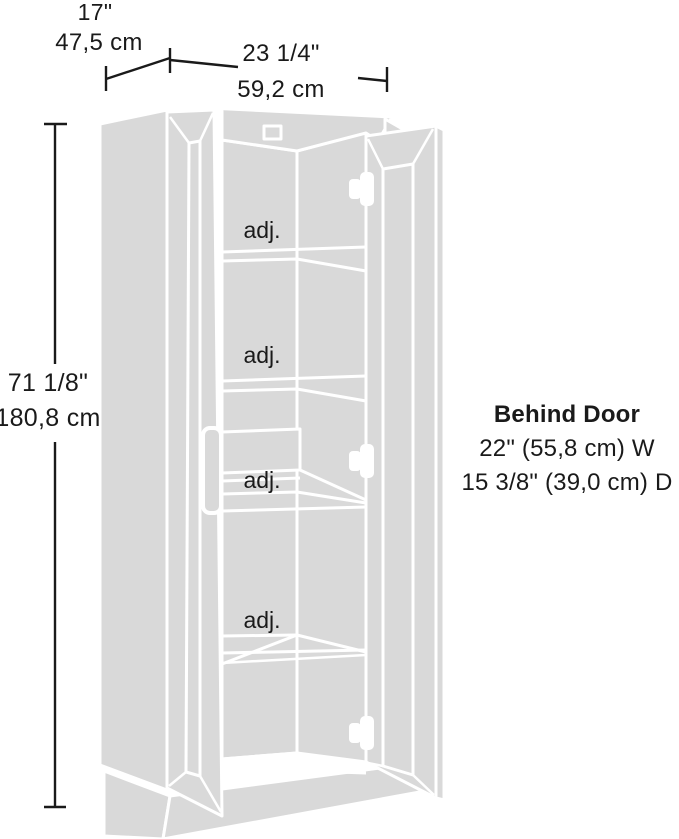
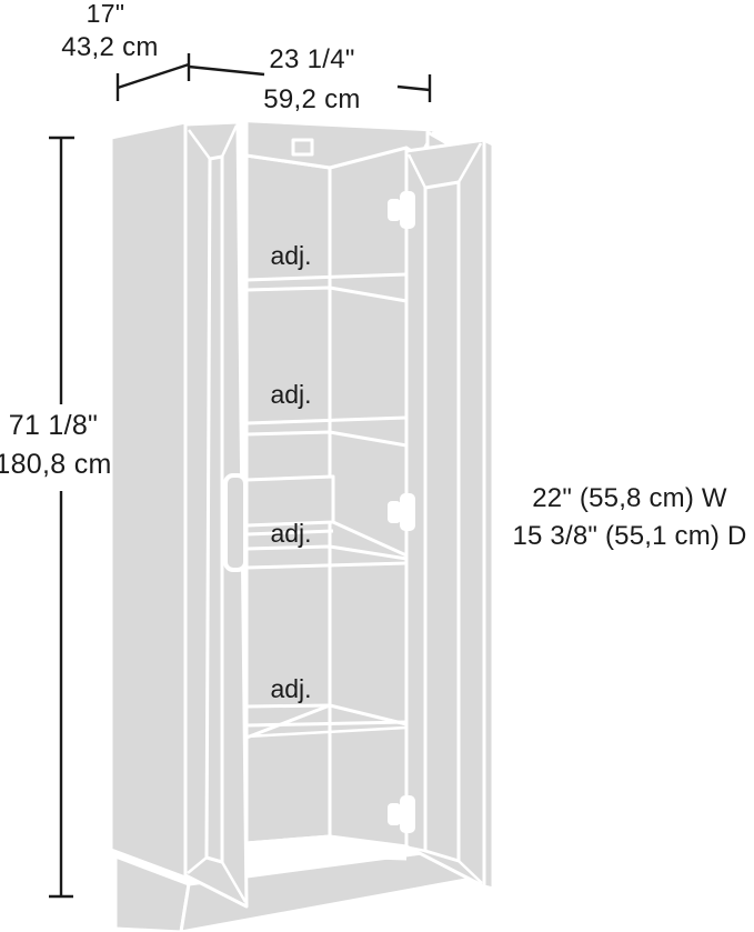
  adj.
  adj.
  adj.
  adj.
  17"
- 47,5 cm
+ 43,2 cm
  23 1/4"
  59,2 cm
  71 1/8"
  180,8 cm
- Behind Door
  22" (55,8 cm) W
- 15 3/8" (39,0 cm) D
+ 15 3/8" (55,1 cm) D
